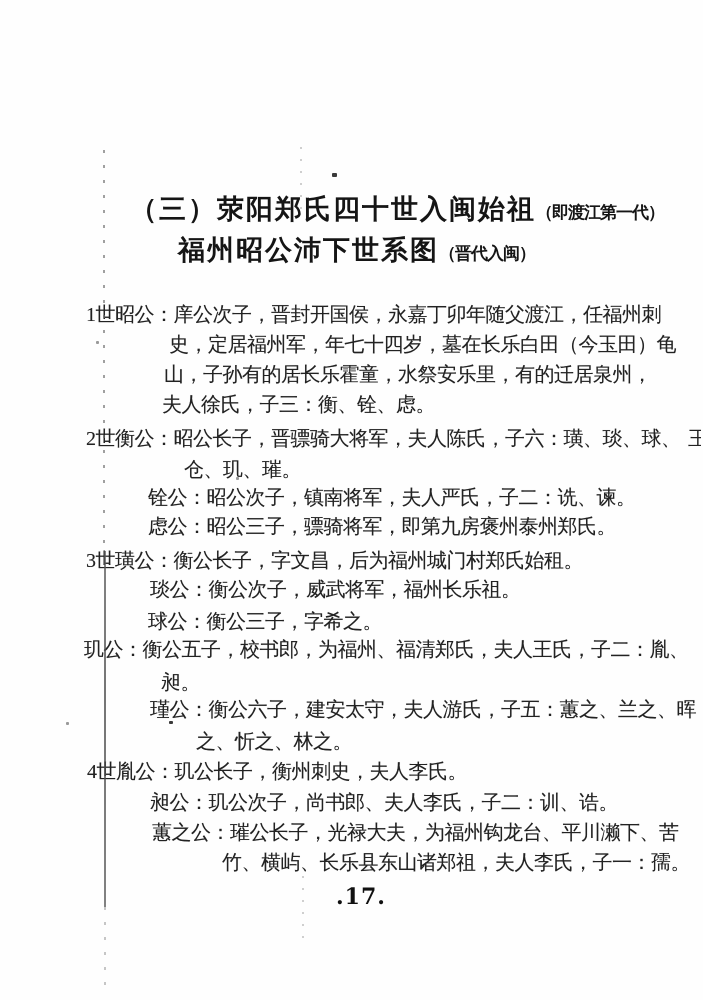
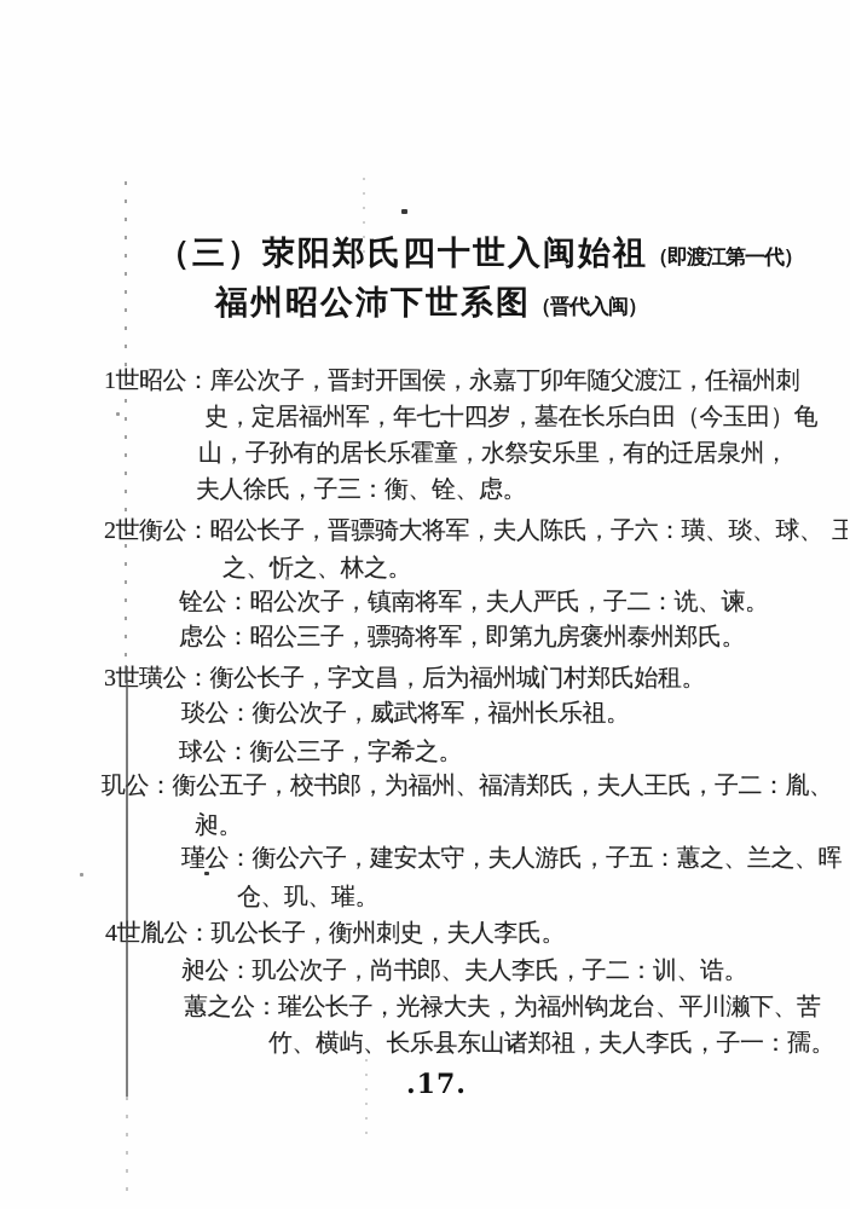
  （三）荥阳郑氏四十世入闽始祖（即渡江第一代）
  福州昭公沛下世系图（晋代入闽）
  1世昭公：庠公次子，晋封开国侯，永嘉丁卯年随父渡江，任福州刺
  史，定居福州军，年七十四岁，墓在长乐白田（今玉田）龟
  山，子孙有的居长乐霍童，水祭安乐里，有的迁居泉州，
  夫人徐氏，子三：衡、铨、虑。
  2世衡公：昭公长子，晋骠骑大将军，夫人陈氏，子六：璜、琰、球、
- 仓、玑、璀。
+ 之、忻之、林之。
  铨公：昭公次子，镇南将军，夫人严氏，子二：诜、谏。
  虑公：昭公三子，骠骑将军，即第九房褒州泰州郑氏。
  3世璜公：衡公长子，字文昌，后为福州城门村郑氏始租。
  琰公：衡公次子，威武将军，福州长乐祖。
  球公：衡公三子，字希之。
  玑公：衡公五子，校书郎，为福州、福清郑氏，夫人王氏，子二：胤、
  昶。
  瑾公：衡公六子，建安太守，夫人游氏，子五：蕙之、兰之、晖
- 之、忻之、林之。
+ 仓、玑、璀。
  4世胤公：玑公长子，衡州刺史，夫人李氏。
  昶公：玑公次子，尚书郎、夫人李氏，子二：训、诰。
  蕙之公：璀公长子，光禄大夫，为福州钩龙台、平川濑下、苦
  竹、横屿、长乐县东山诸郑祖，夫人李氏，子一：孺。
  王
  .17.
